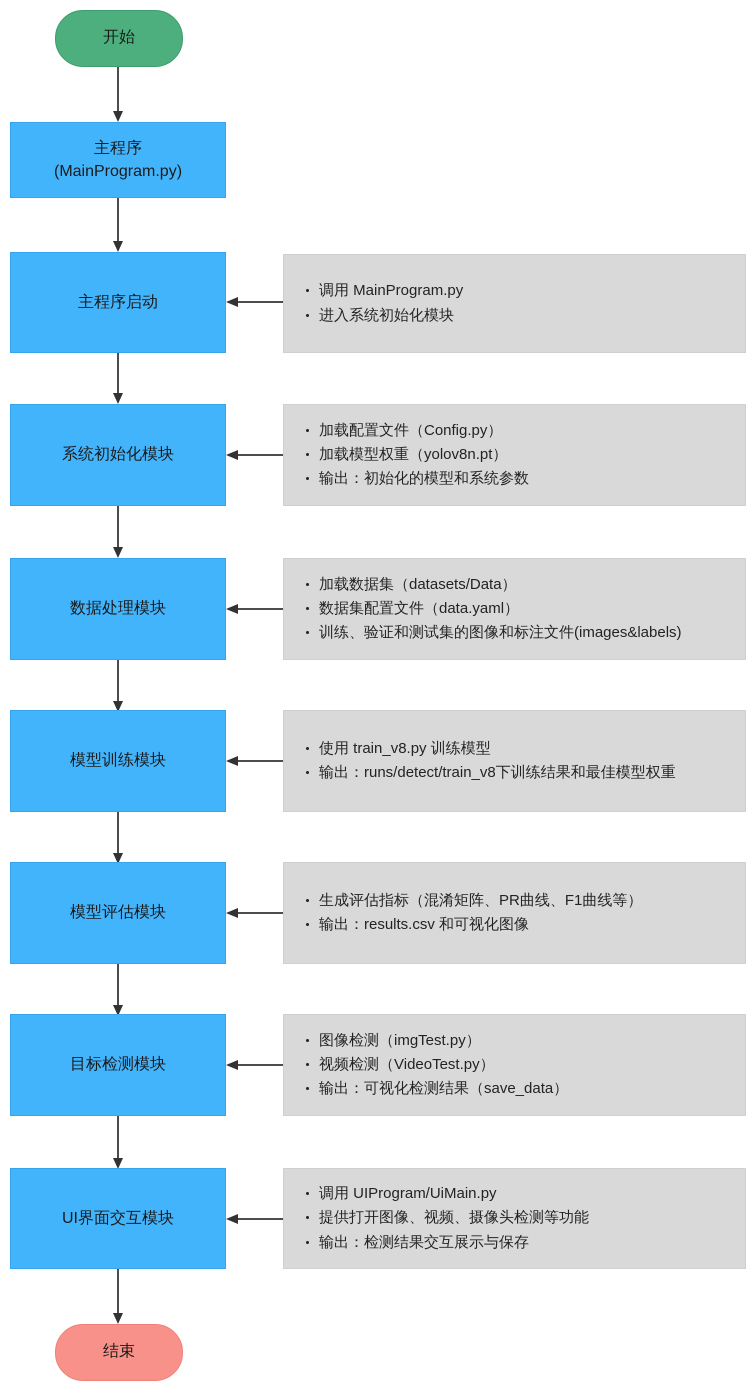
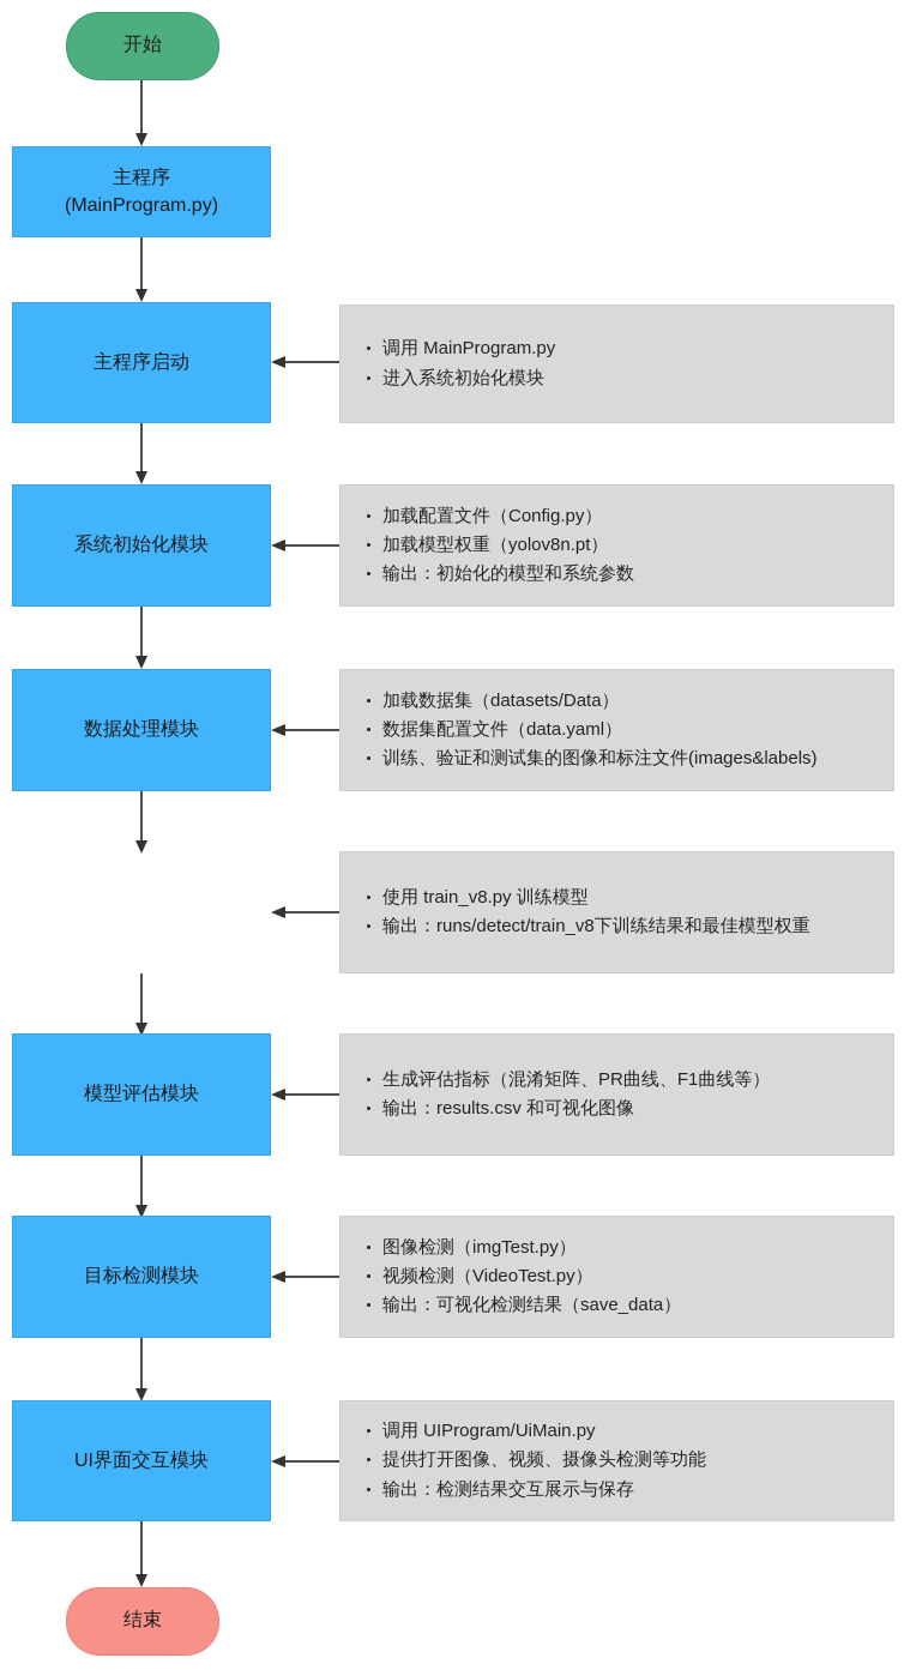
  开始
  主程序
  (MainProgram.py)
  主程序启动
  系统初始化模块
  数据处理模块
- 模型训练模块
  模型评估模块
  目标检测模块
  UI界面交互模块
  结束
  调用 MainProgram.py
  进入系统初始化模块
  加载配置文件（Config.py）
  加载模型权重（yolov8n.pt）
  输出：初始化的模型和系统参数
  加载数据集（datasets/Data）
  数据集配置文件（data.yaml）
  训练、验证和测试集的图像和标注文件(images&labels)
  使用 train_v8.py 训练模型
  输出：runs/detect/train_v8下训练结果和最佳模型权重
  生成评估指标（混淆矩阵、PR曲线、F1曲线等）
  输出：results.csv 和可视化图像
  图像检测（imgTest.py）
  视频检测（VideoTest.py）
  输出：可视化检测结果（save_data）
  调用 UIProgram/UiMain.py
  提供打开图像、视频、摄像头检测等功能
  输出：检测结果交互展示与保存
